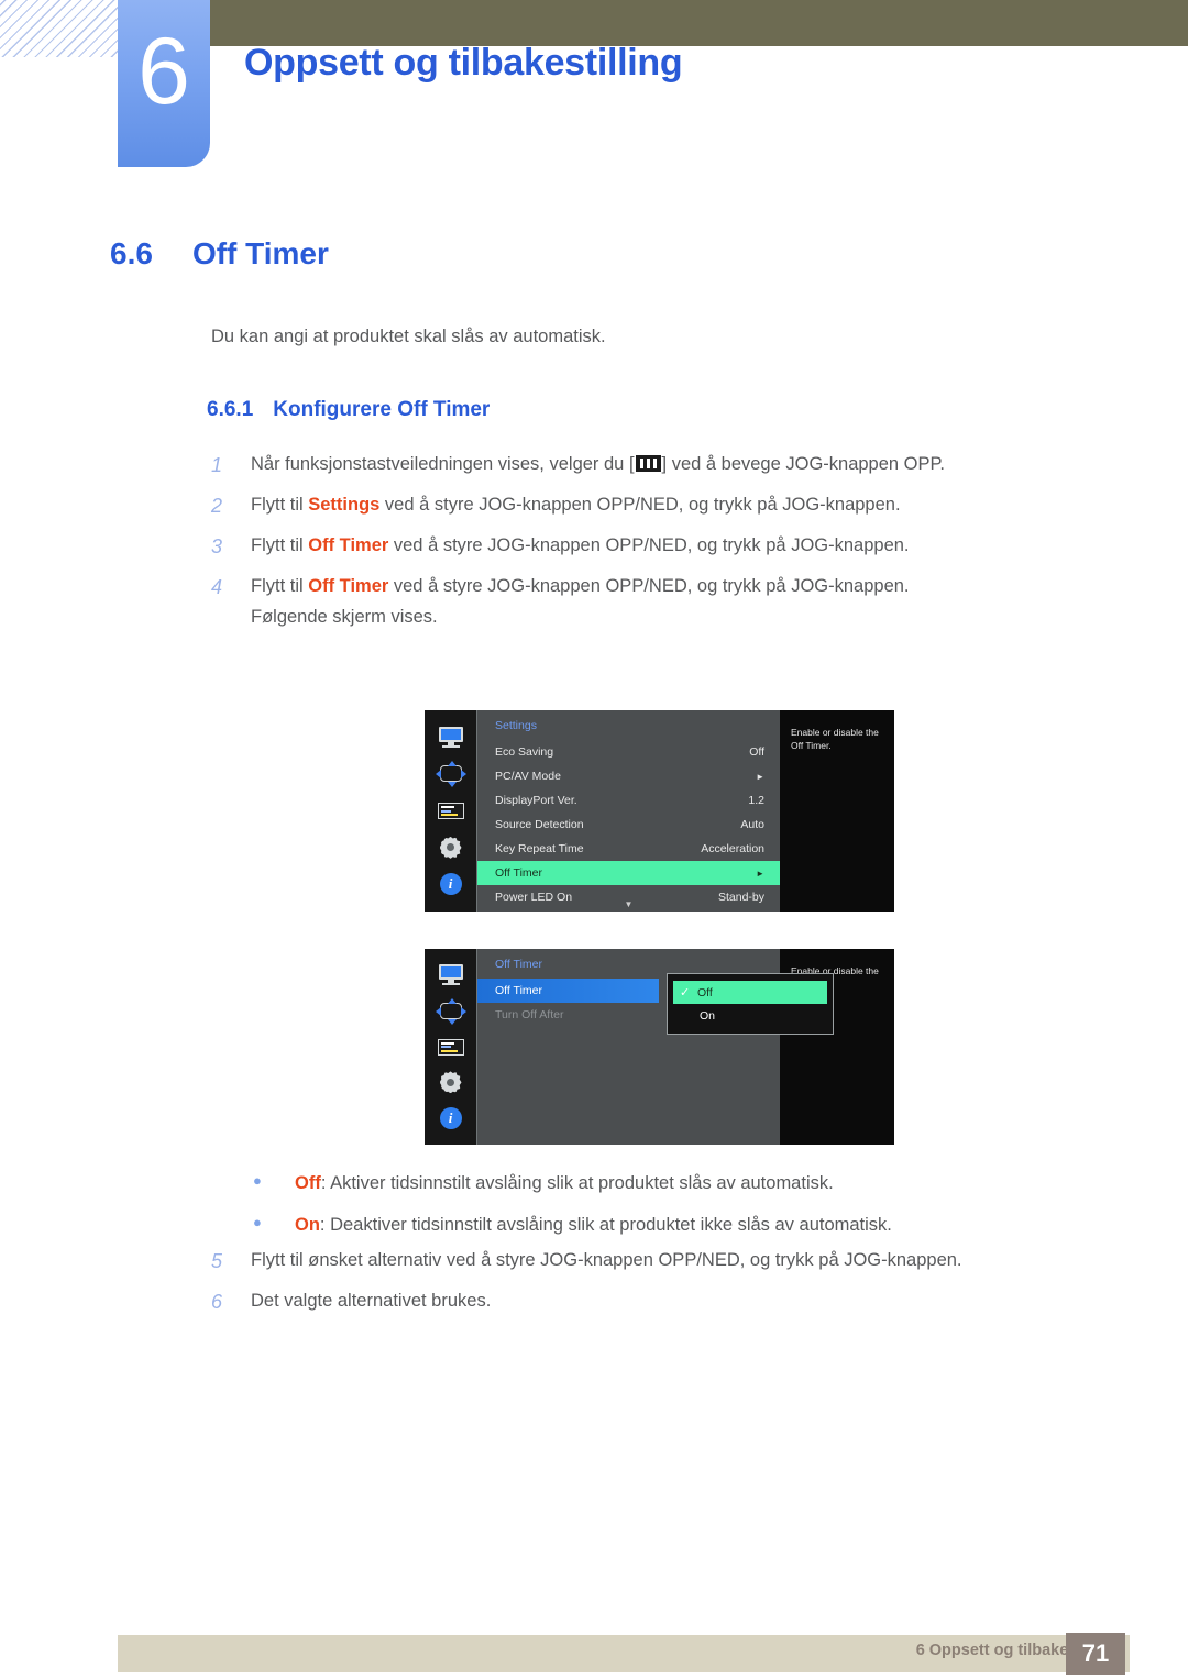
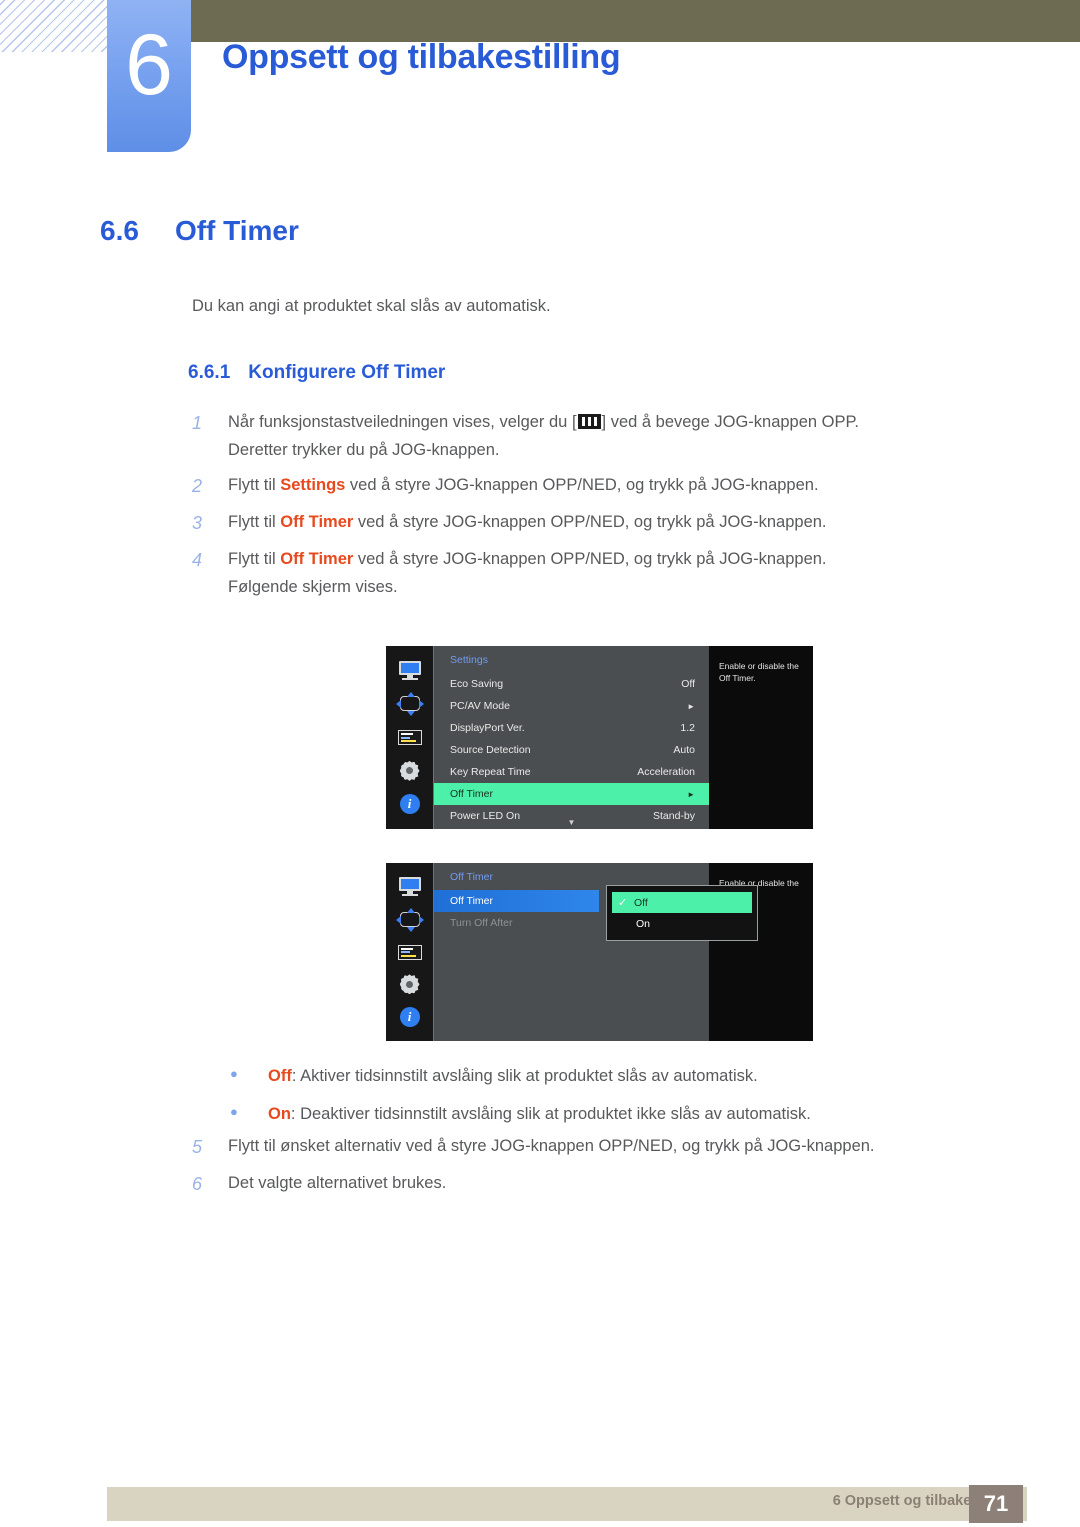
  6
  Oppsett og tilbakestilling
  6.6
  Off Timer
  Du kan angi at produktet skal slås av automatisk.
  6.6.1
  Konfigurere Off Timer
  1
  Når funksjonstastveiledningen vises, velger du [ ] ved å bevege JOG-knappen OPP.
+ Deretter trykker du på JOG-knappen.
  2
  Flytt til Settings ved å styre JOG-knappen OPP/NED, og trykk på JOG-knappen.
  3
  Flytt til Off Timer ved å styre JOG-knappen OPP/NED, og trykk på JOG-knappen.
  4
  Flytt til Off Timer ved å styre JOG-knappen OPP/NED, og trykk på JOG-knappen.
  Følgende skjerm vises.
  i
  Settings
  Eco Saving
  Off
  PC/AV Mode
  ►
  DisplayPort Ver.
  1.2
  Source Detection
  Auto
  Key Repeat Time
  Acceleration
  Off Timer
  ►
  Power LED On
  Stand-by
  ▼
  Enable or disable the Off Timer.
  i
  Off Timer
  Off Timer
  Turn Off After
  ✓
  Off
  On
  ●
  Off: Aktiver tidsinnstilt avslåing slik at produktet slås av automatisk.
  ●
  On: Deaktiver tidsinnstilt avslåing slik at produktet ikke slås av automatisk.
  5
  Flytt til ønsket alternativ ved å styre JOG-knappen OPP/NED, og trykk på JOG-knappen.
  6
  Det valgte alternativet brukes.
  71
